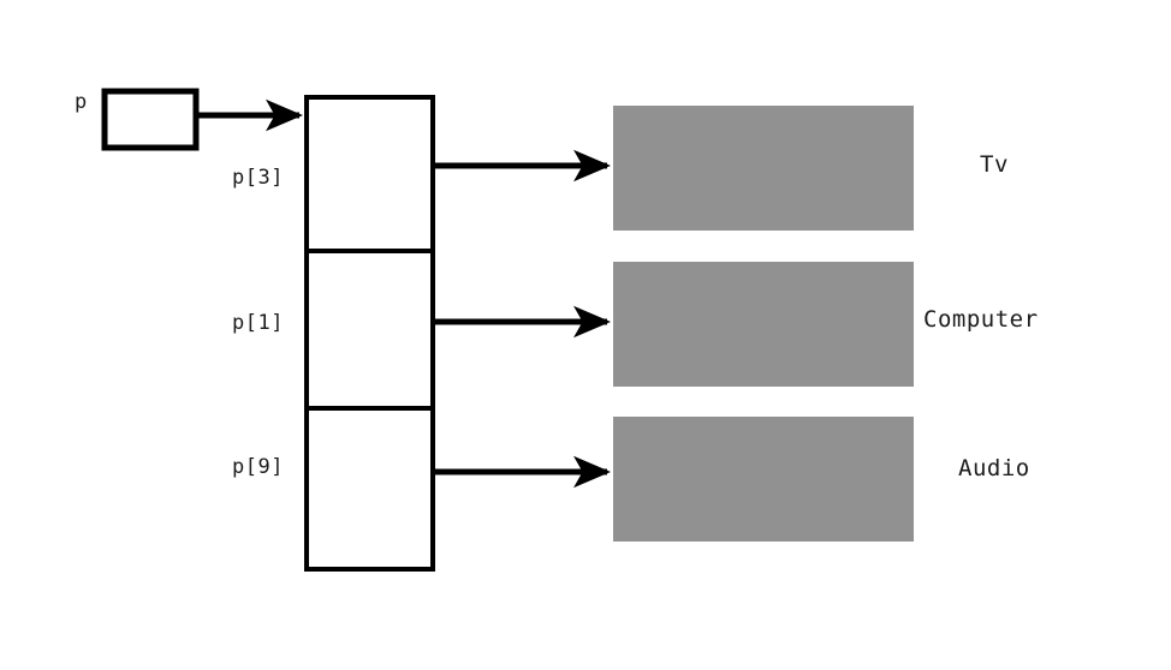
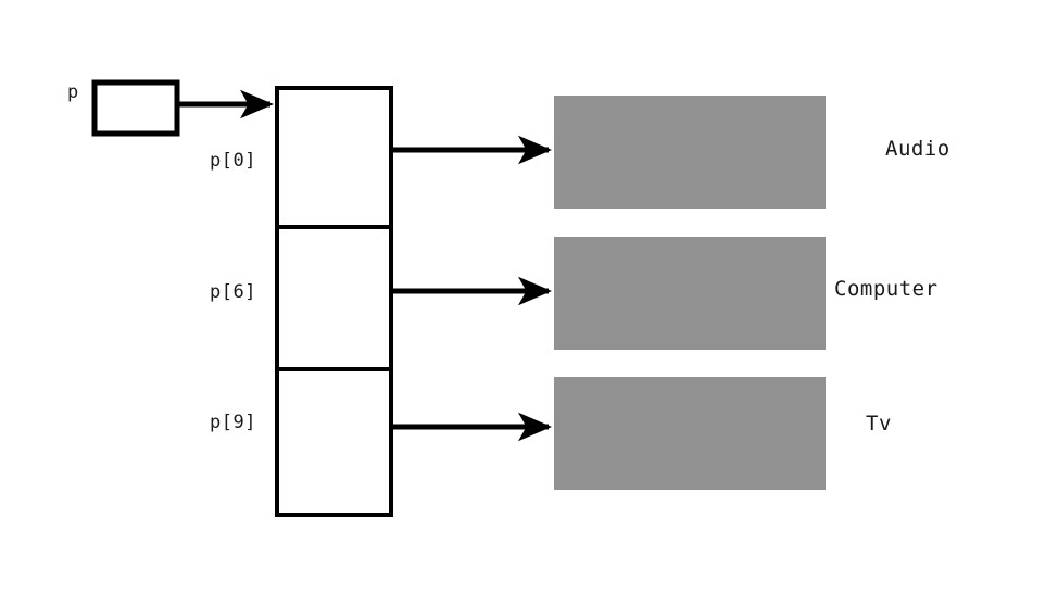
  p
- p[3]
+ p[0]
- p[1]
+ p[6]
  p[9]
- Tv
+ Audio
  Computer
- Audio
+ Tv
